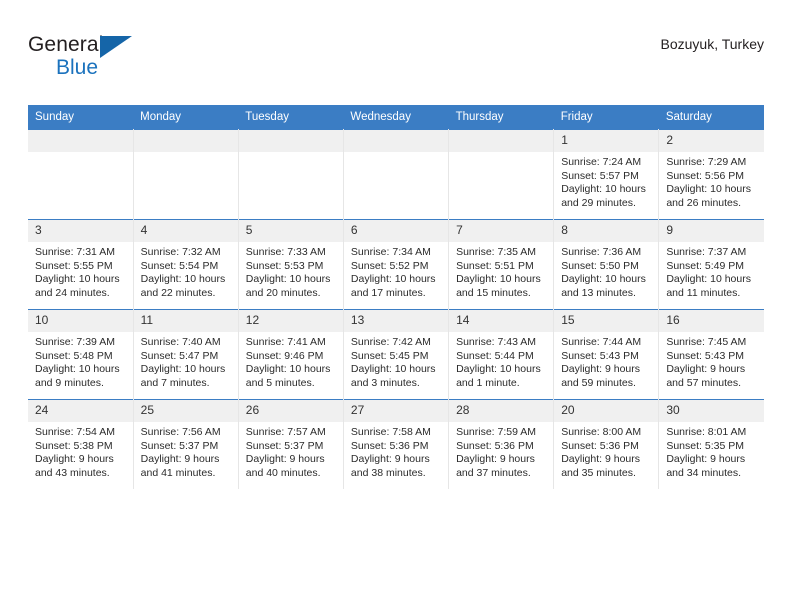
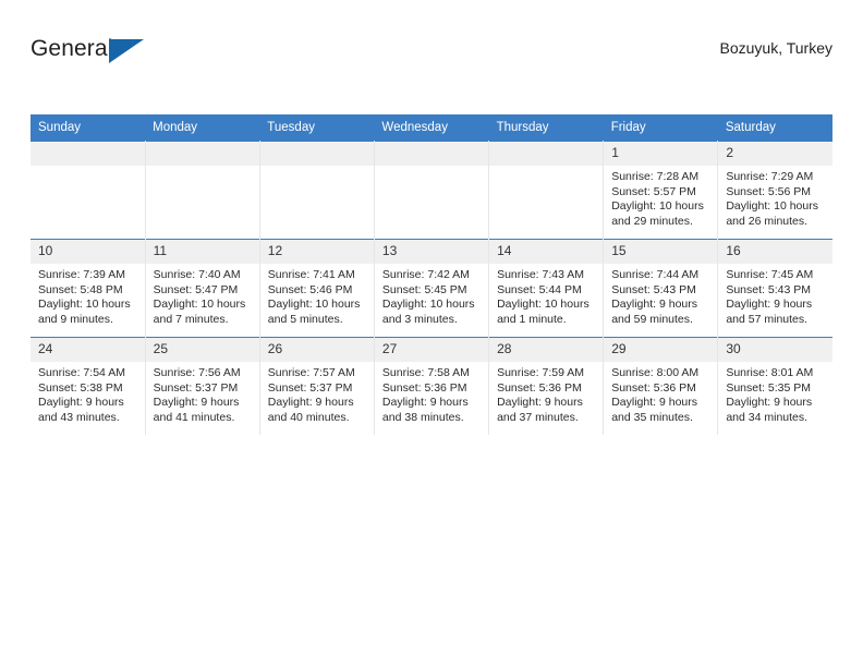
  General
- Blue
  Bozuyuk, Turkey
  Sunday	Monday	Tuesday	Wednesday	Thursday	Friday	Saturday
- 					1Sunrise: 7:24 AMSunset: 5:57 PMDaylight: 10 hours and 29 minutes.	2Sunrise: 7:29 AMSunset: 5:56 PMDaylight: 10 hours and 26 minutes.
+ 					1Sunrise: 7:28 AMSunset: 5:57 PMDaylight: 10 hours and 29 minutes.	2Sunrise: 7:29 AMSunset: 5:56 PMDaylight: 10 hours and 26 minutes.
- 3Sunrise: 7:31 AMSunset: 5:55 PMDaylight: 10 hours and 24 minutes.	4Sunrise: 7:32 AMSunset: 5:54 PMDaylight: 10 hours and 22 minutes.	5Sunrise: 7:33 AMSunset: 5:53 PMDaylight: 10 hours and 20 minutes.	6Sunrise: 7:34 AMSunset: 5:52 PMDaylight: 10 hours and 17 minutes.	7Sunrise: 7:35 AMSunset: 5:51 PMDaylight: 10 hours and 15 minutes.	8Sunrise: 7:36 AMSunset: 5:50 PMDaylight: 10 hours and 13 minutes.	9Sunrise: 7:37 AMSunset: 5:49 PMDaylight: 10 hours and 11 minutes.
- 10Sunrise: 7:39 AMSunset: 5:48 PMDaylight: 10 hours and 9 minutes.	11Sunrise: 7:40 AMSunset: 5:47 PMDaylight: 10 hours and 7 minutes.	12Sunrise: 7:41 AMSunset: 9:46 PMDaylight: 10 hours and 5 minutes.	13Sunrise: 7:42 AMSunset: 5:45 PMDaylight: 10 hours and 3 minutes.	14Sunrise: 7:43 AMSunset: 5:44 PMDaylight: 10 hours and 1 minute.	15Sunrise: 7:44 AMSunset: 5:43 PMDaylight: 9 hours and 59 minutes.	16Sunrise: 7:45 AMSunset: 5:43 PMDaylight: 9 hours and 57 minutes.
+ 10Sunrise: 7:39 AMSunset: 5:48 PMDaylight: 10 hours and 9 minutes.	11Sunrise: 7:40 AMSunset: 5:47 PMDaylight: 10 hours and 7 minutes.	12Sunrise: 7:41 AMSunset: 5:46 PMDaylight: 10 hours and 5 minutes.	13Sunrise: 7:42 AMSunset: 5:45 PMDaylight: 10 hours and 3 minutes.	14Sunrise: 7:43 AMSunset: 5:44 PMDaylight: 10 hours and 1 minute.	15Sunrise: 7:44 AMSunset: 5:43 PMDaylight: 9 hours and 59 minutes.	16Sunrise: 7:45 AMSunset: 5:43 PMDaylight: 9 hours and 57 minutes.
- 24Sunrise: 7:54 AMSunset: 5:38 PMDaylight: 9 hours and 43 minutes.	25Sunrise: 7:56 AMSunset: 5:37 PMDaylight: 9 hours and 41 minutes.	26Sunrise: 7:57 AMSunset: 5:37 PMDaylight: 9 hours and 40 minutes.	27Sunrise: 7:58 AMSunset: 5:36 PMDaylight: 9 hours and 38 minutes.	28Sunrise: 7:59 AMSunset: 5:36 PMDaylight: 9 hours and 37 minutes.	20Sunrise: 8:00 AMSunset: 5:36 PMDaylight: 9 hours and 35 minutes.	30Sunrise: 8:01 AMSunset: 5:35 PMDaylight: 9 hours and 34 minutes.
+ 24Sunrise: 7:54 AMSunset: 5:38 PMDaylight: 9 hours and 43 minutes.	25Sunrise: 7:56 AMSunset: 5:37 PMDaylight: 9 hours and 41 minutes.	26Sunrise: 7:57 AMSunset: 5:37 PMDaylight: 9 hours and 40 minutes.	27Sunrise: 7:58 AMSunset: 5:36 PMDaylight: 9 hours and 38 minutes.	28Sunrise: 7:59 AMSunset: 5:36 PMDaylight: 9 hours and 37 minutes.	29Sunrise: 8:00 AMSunset: 5:36 PMDaylight: 9 hours and 35 minutes.	30Sunrise: 8:01 AMSunset: 5:35 PMDaylight: 9 hours and 34 minutes.
